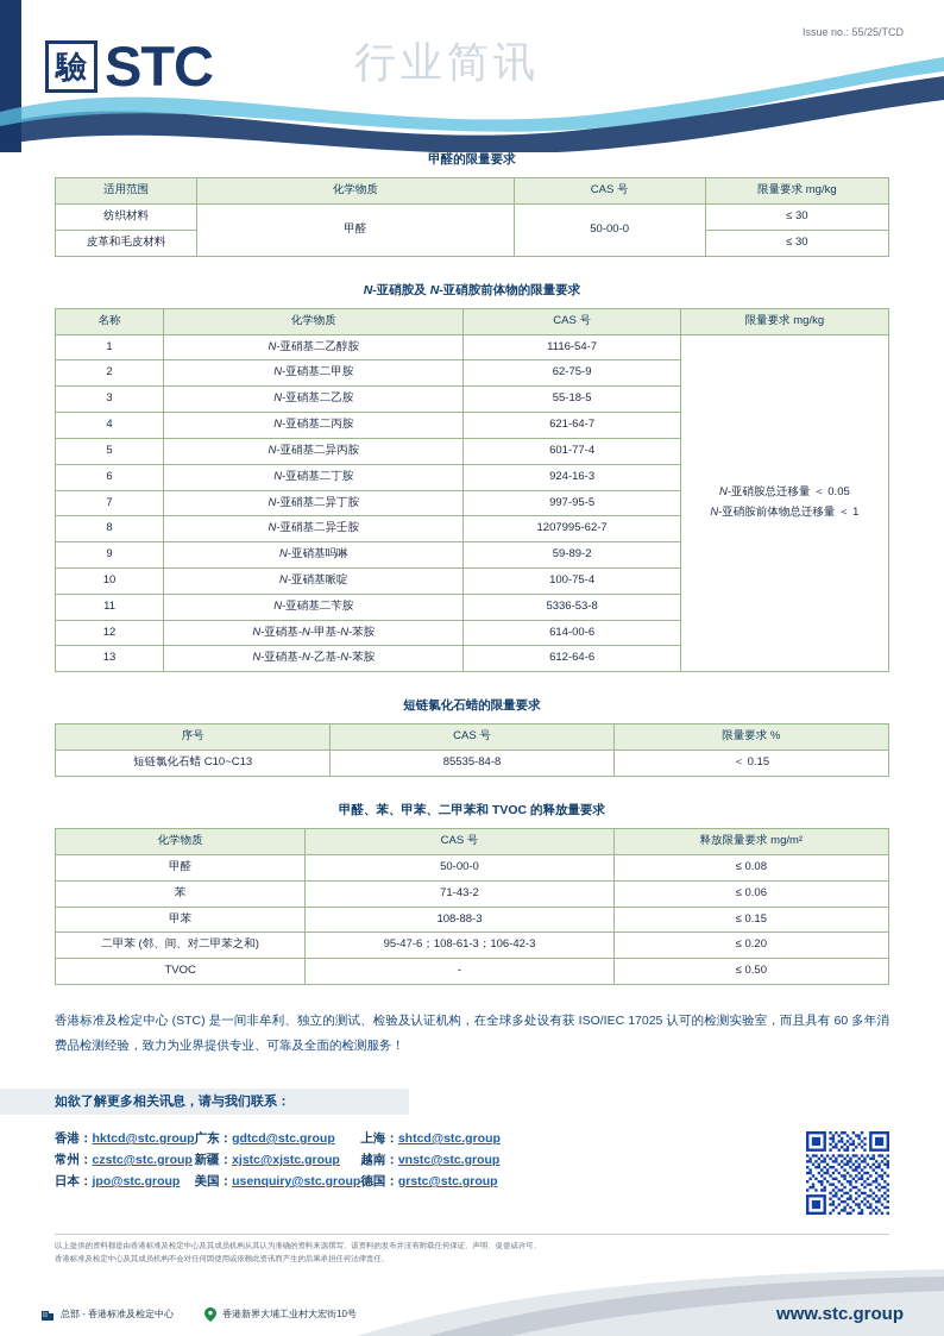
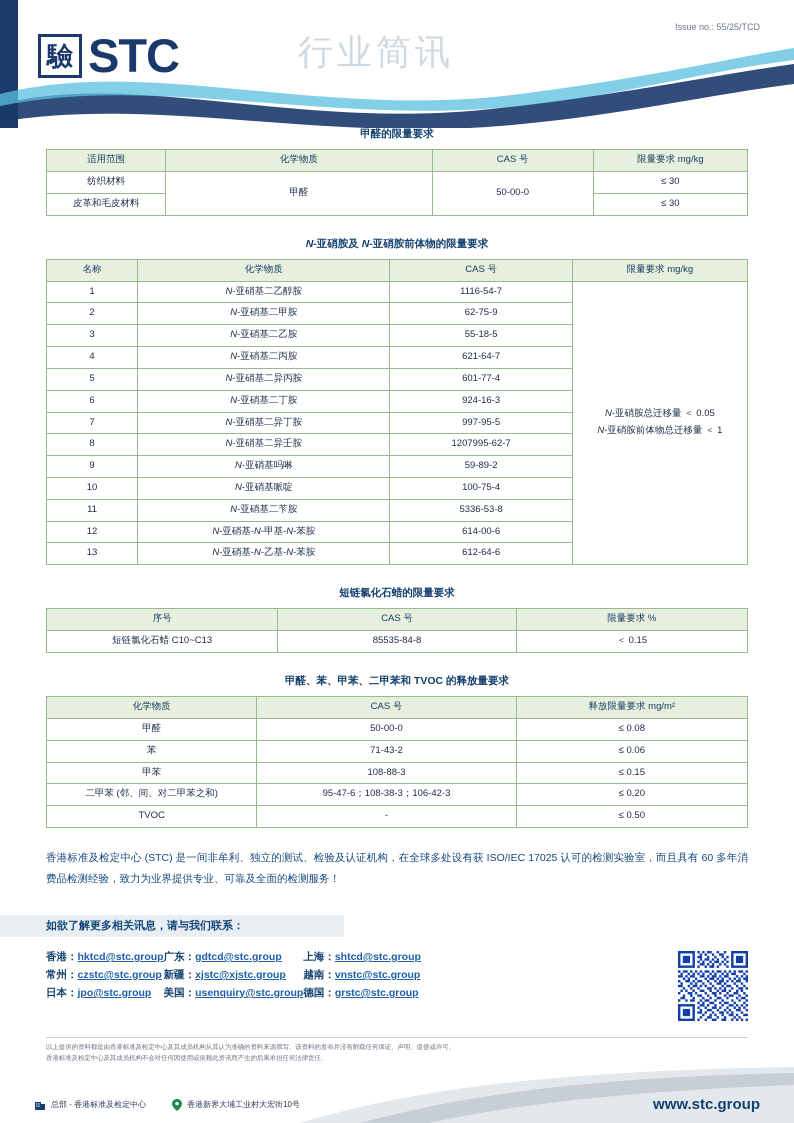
  驗
  STC
  行业简讯
  Issue no.: 55/25/TCD
  甲醛的限量要求
  适用范围	化学物质	CAS 号	限量要求 mg/kg
  纺织材料	甲醛	50-00-0	≤ 30
  皮革和毛皮材料	≤ 30
  N-亚硝胺及 N-亚硝胺前体物的限量要求
  名称	化学物质	CAS 号	限量要求 mg/kg
  1	N-亚硝基二乙醇胺	1116-54-7	N-亚硝胺总迁移量 ＜ 0.05 N-亚硝胺前体物总迁移量 ＜ 1
  2	N-亚硝基二甲胺	62-75-9
  3	N-亚硝基二乙胺	55-18-5
  4	N-亚硝基二丙胺	621-64-7
  5	N-亚硝基二异丙胺	601-77-4
  6	N-亚硝基二丁胺	924-16-3
  7	N-亚硝基二异丁胺	997-95-5
  8	N-亚硝基二异壬胺	1207995-62-7
  9	N-亚硝基吗啉	59-89-2
  10	N-亚硝基哌啶	100-75-4
  11	N-亚硝基二苄胺	5336-53-8
  12	N-亚硝基-N-甲基-N-苯胺	614-00-6
  13	N-亚硝基-N-乙基-N-苯胺	612-64-6
  短链氯化石蜡的限量要求
  序号	CAS 号	限量要求 %
  短链氯化石蜡 C10~C13	85535-84-8	＜ 0.15
  甲醛、苯、甲苯、二甲苯和 TVOC 的释放量要求
  化学物质	CAS 号	释放限量要求 mg/m²
  甲醛	50-00-0	≤ 0.08
  苯	71-43-2	≤ 0.06
  甲苯	108-88-3	≤ 0.15
- 二甲苯 (邻、间、对二甲苯之和)	95-47-6；108-61-3；106-42-3	≤ 0.20
+ 二甲苯 (邻、间、对二甲苯之和)	95-47-6；108-38-3；106-42-3	≤ 0.20
  TVOC	-	≤ 0.50
  香港标准及检定中心 (STC) 是一间非牟利、独立的测试、检验及认证机构，在全球多处设有获 ISO/IEC 17025 认可的检测实验室，而且具有 60 多年消费品检测经验，致力为业界提供专业、可靠及全面的检测服务！
  如欲了解更多相关讯息，请与我们联系：
  香港：	hktcd@stc.group	广东：	gdtcd@stc.group	上海：	shtcd@stc.group
  常州：	czstc@stc.group	新疆：	xjstc@xjstc.group	越南：	vnstc@stc.group
  日本：	jpo@stc.group	美国：	usenquiry@stc.group	德国：	grstc@stc.group
  总部 - 香港标准及检定中心
  香港新界大埔工业村大宏街10号
  www.stc.group
